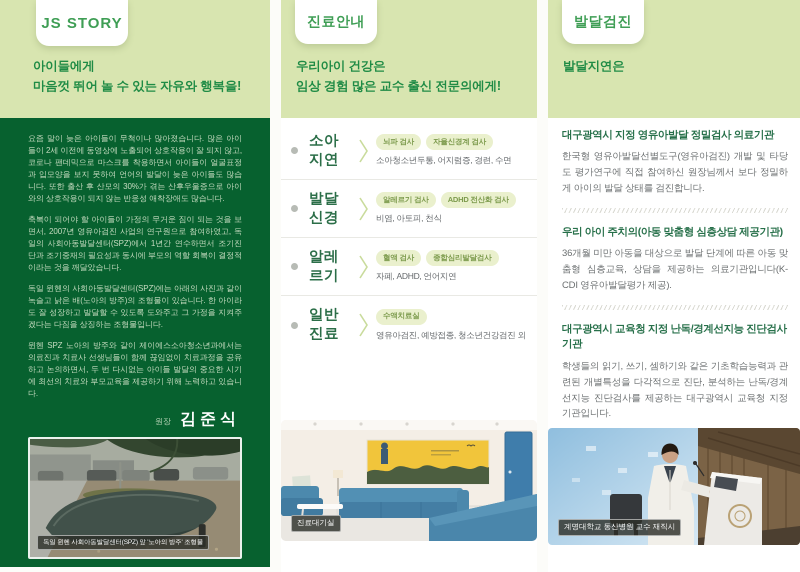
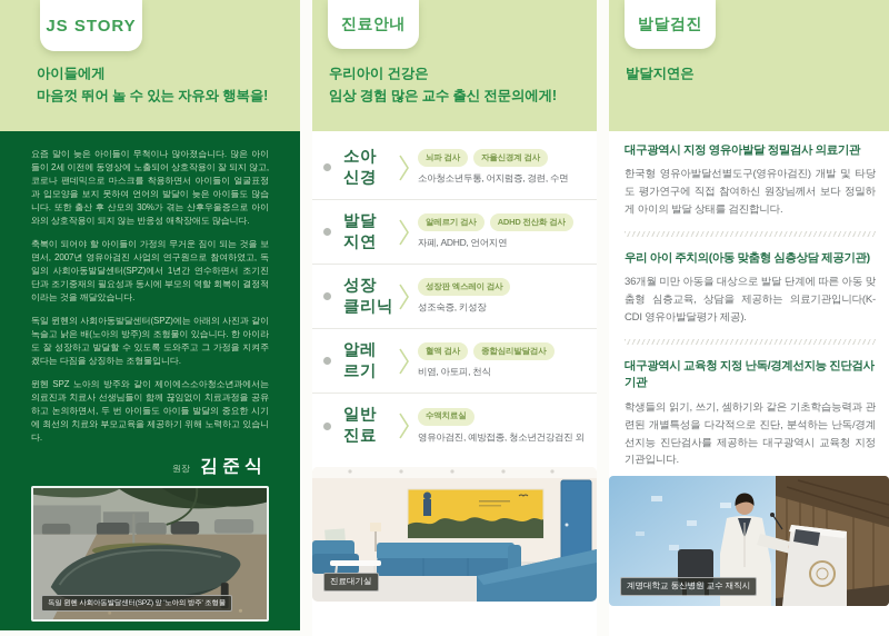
  JS STORY
  아이들에게
  마음껏 뛰어 놀 수 있는 자유와 행복을!
  요즘 말이 늦은 아이들이 무척이나 많아졌습니다. 많은 아이들이 2세 이전에 동영상에 노출되어 상호작용이 잘 되지 않고, 코로나 팬데믹으로 마스크를 착용하면서 아이들이 얼굴표정과 입모양을 보지 못하여 언어의 발달이 늦은 아이들도 많습니다. 또한 출산 후 산모의 30%가 겪는 산후우울증으로 아이와의 상호작용이 되지 않는 반응성 애착장애도 많습니다.
  축복이 되어야 할 아이들이 가정의 무거운 짐이 되는 것을 보면서, 2007년 영유아검진 사업의 연구원으로 참여하였고, 독일의 사회아동발달센터(SPZ)에서 1년간 연수하면서 조기진단과 조기중재의 필요성과 동시에 부모의 역할 회복이 결정적이라는 것을 깨달았습니다.
  독일 뮌헨의 사회아동발달센터(SPZ)에는 아래의 사진과 같이 녹슬고 낡은 배(노아의 방주)의 조형물이 있습니다. 한 아이라도 잘 성장하고 발달할 수 있도록 도와주고 그 가정을 지켜주겠다는 다짐을 상징하는 조형물입니다.
- 뮌헨 SPZ 노아의 방주와 같이 제이에스소아청소년과에서는 의료진과 치료사 선생님들이 함께 끊임없이 치료과정을 공유하고 논의하면서, 두 번 다시없는 아이들 발달의 중요한 시기에 최선의 치료와 부모교육을 제공하기 위해 노력하고 있습니다.
+ 뮌헨 SPZ 노아의 방주와 같이 제이에스소아청소년과에서는 의료진과 치료사 선생님들이 함께 끊임없이 치료과정을 공유하고 논의하면서, 두 번 아이들도 아이들 발달의 중요한 시기에 최선의 치료와 부모교육을 제공하기 위해 노력하고 있습니다.
  원장 김준식
  진료안내
  우리아이 건강은
  임상 경험 많은 교수 출신 전문의에게!
  소아
- 지연
+ 신경
  뇌파 검사
  자율신경계 검사
  소아청소년두통, 어지럼증, 경련, 수면
  발달
- 신경
+ 지연
  알레르기 검사
  ADHD 전산화 검사
- 비염, 아토피, 천식
+ 자폐, ADHD, 언어지연
+ 성장
+ 클리닉
+ 성장판 엑스레이 검사
+ 성조숙증, 키성장
  알레
  르기
  혈액 검사
  종합심리발달검사
- 자폐, ADHD, 언어지연
+ 비염, 아토피, 천식
  일반
  진료
  수액치료실
  영유아검진, 예방접종, 청소년건강검진 외
  진료대기실
  발달검진
  발달지연은
  대구광역시 지정 영유아발달 정밀검사 의료기관
  한국형 영유아발달선별도구(영유아검진) 개발 및 타당도 평가연구에 직접 참여하신 원장님께서 보다 정밀하게 아이의 발달 상태를 검진합니다.
  우리 아이 주치의(아동 맞춤형 심층상담 제공기관)
  36개월 미만 아동을 대상으로 발달 단계에 따른 아동 맞춤형 심층교육, 상담을 제공하는 의료기관입니다(K-CDI 영유아발달평가 제공).
  대구광역시 교육청 지정 난독/경계선지능 진단검사 기관
  학생들의 읽기, 쓰기, 셈하기와 같은 기초학습능력과 관련된 개별특성을 다각적으로 진단, 분석하는 난독/경계선지능 진단검사를 제공하는 대구광역시 교육청 지정 기관입니다.
  계명대학교 동산병원 교수 재직시
